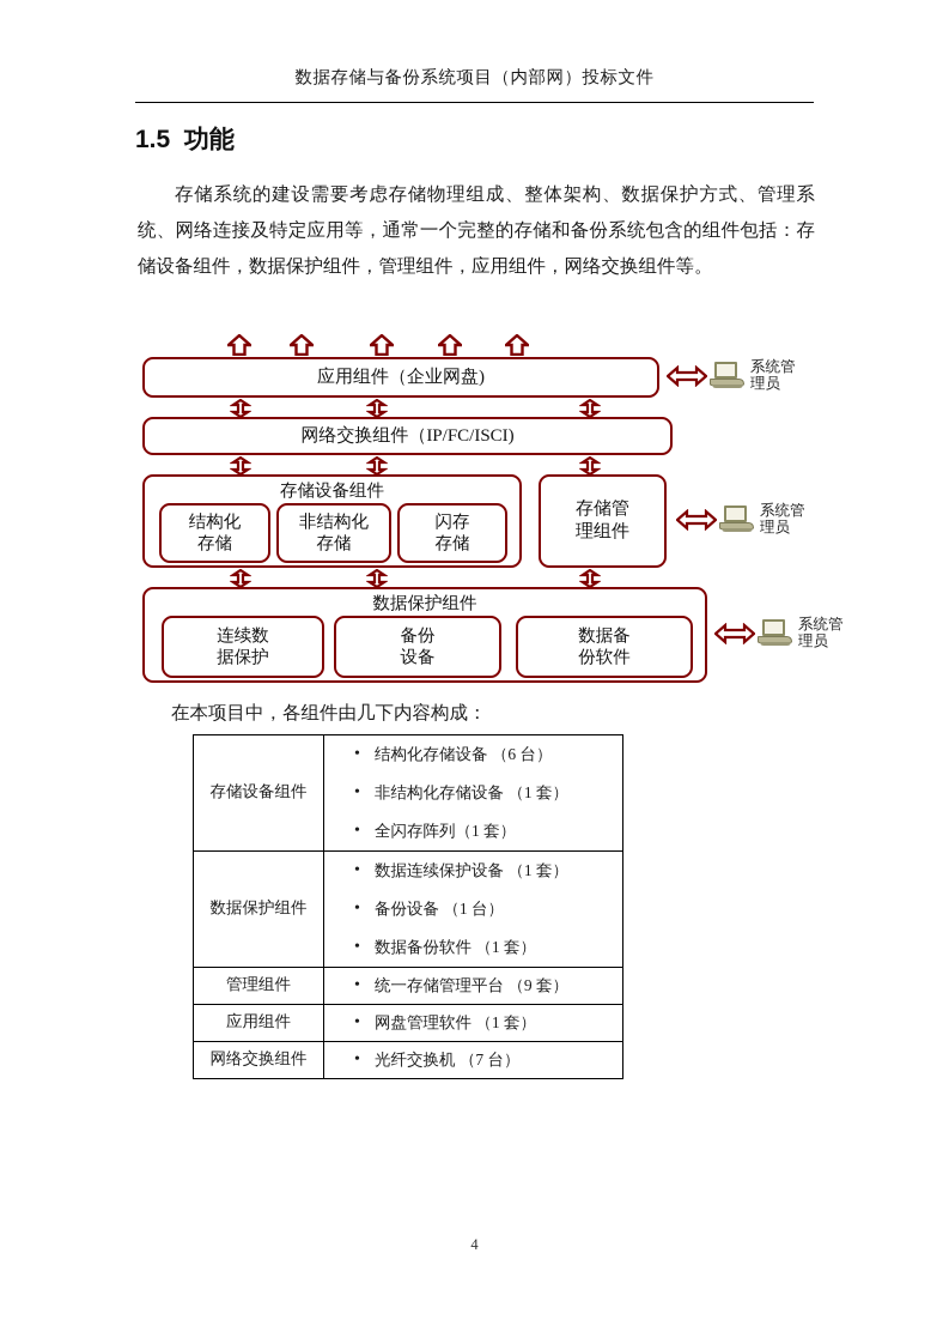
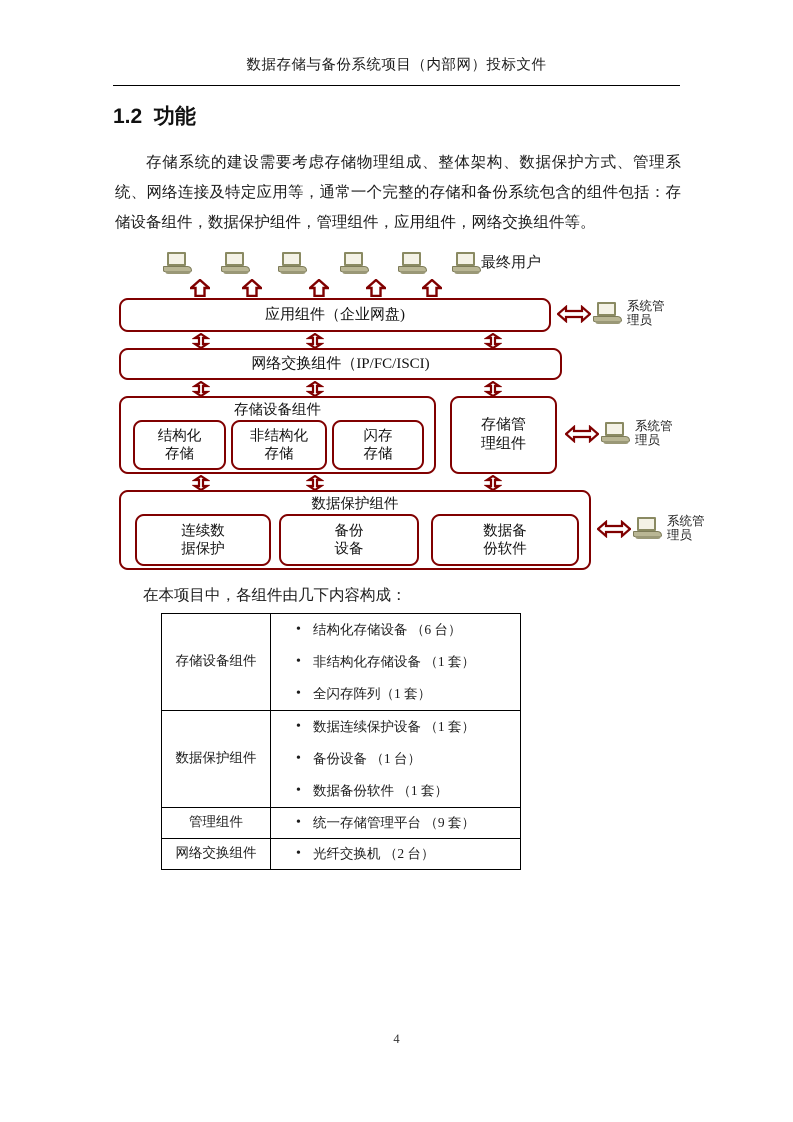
  数据存储与备份系统项目（内部网）投标文件
- 1.5 功能
+ 1.2 功能
  存储系统的建设需要考虑存储物理组成、整体架构、数据保护方式、管理系统、网络连接及特定应用等，通常一个完整的存储和备份系统包含的组件包括：存储设备组件，数据保护组件，管理组件，应用组件，网络交换组件等。
+ 最终用户
  应用组件（企业网盘)
  系统管 理员
  网络交换组件（IP/FC/ISCI)
  存储设备组件
  结构化
  存储
  非结构化
  存储
  闪存
  存储
  存储管
  理组件
  系统管 理员
  数据保护组件
  连续数
  据保护
  备份
  设备
  数据备
  份软件
  系统管 理员
  在本项目中，各组件由几下内容构成：
  存储设备组件	结构化存储设备 （6 台） 非结构化存储设备 （1 套） 全闪存阵列（1 套）
  数据保护组件	数据连续保护设备 （1 套） 备份设备 （1 台） 数据备份软件 （1 套）
  管理组件	统一存储管理平台 （9 套）
- 应用组件	网盘管理软件 （1 套）
- 网络交换组件	光纤交换机 （7 台）
+ 网络交换组件	光纤交换机 （2 台）
  4
